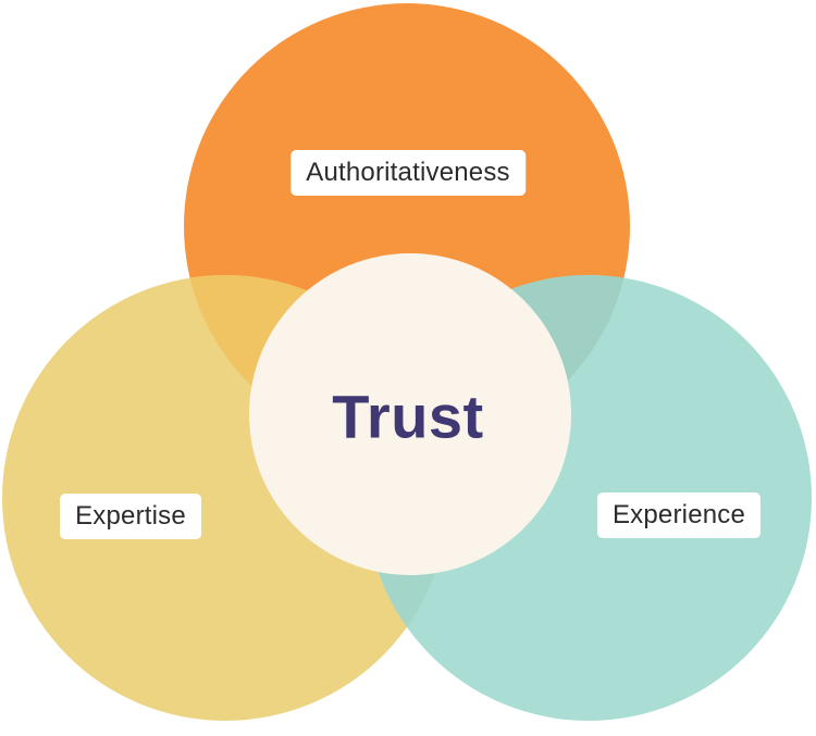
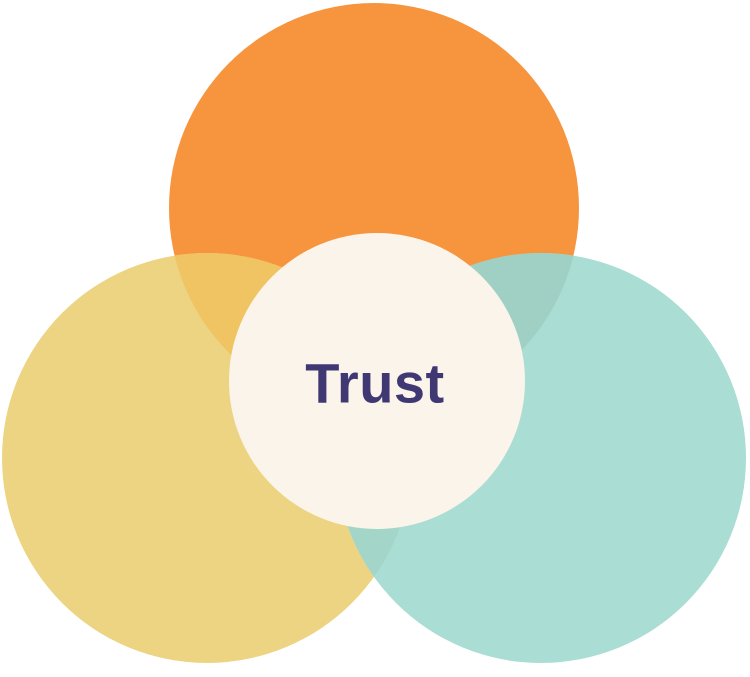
- Authoritativeness
- Expertise
- Experience
  Trust
